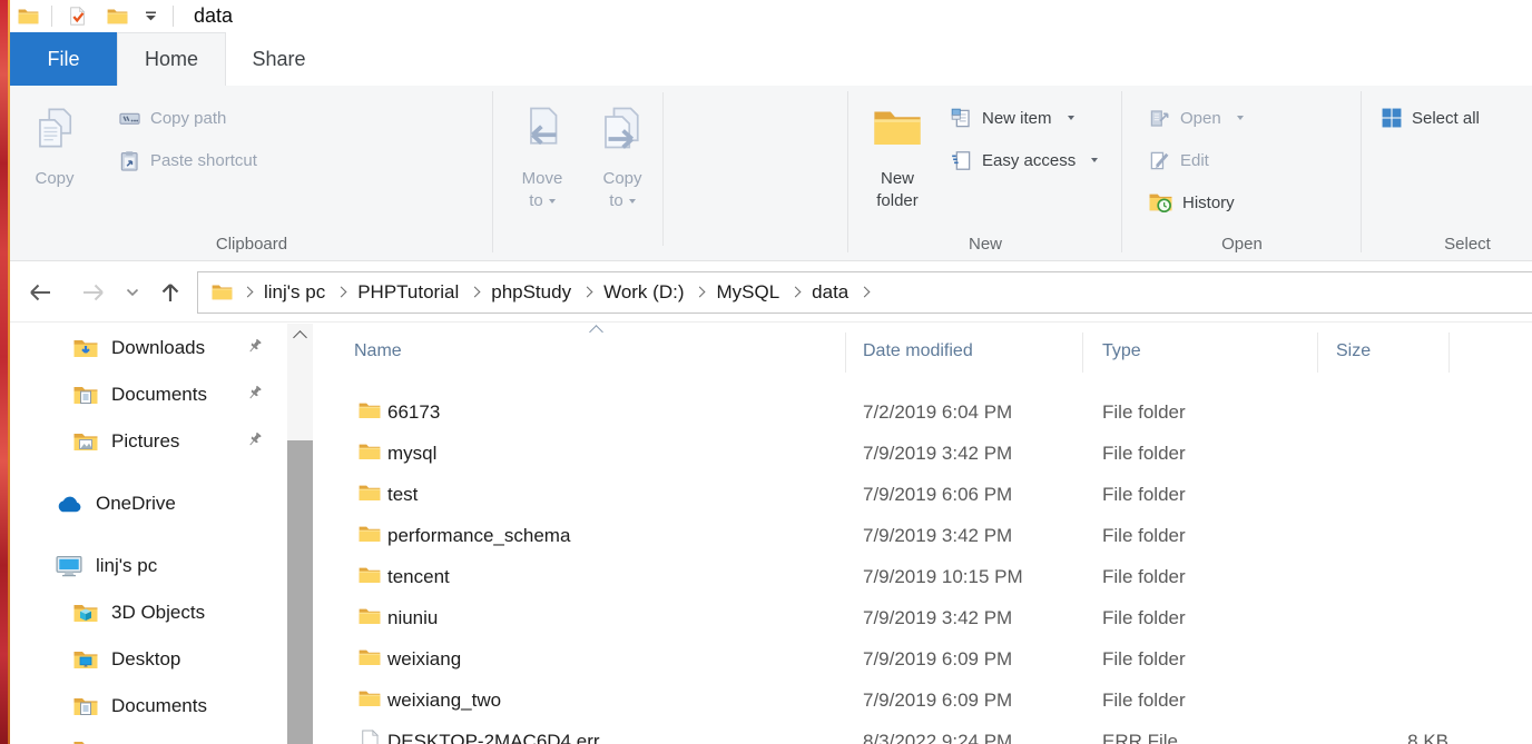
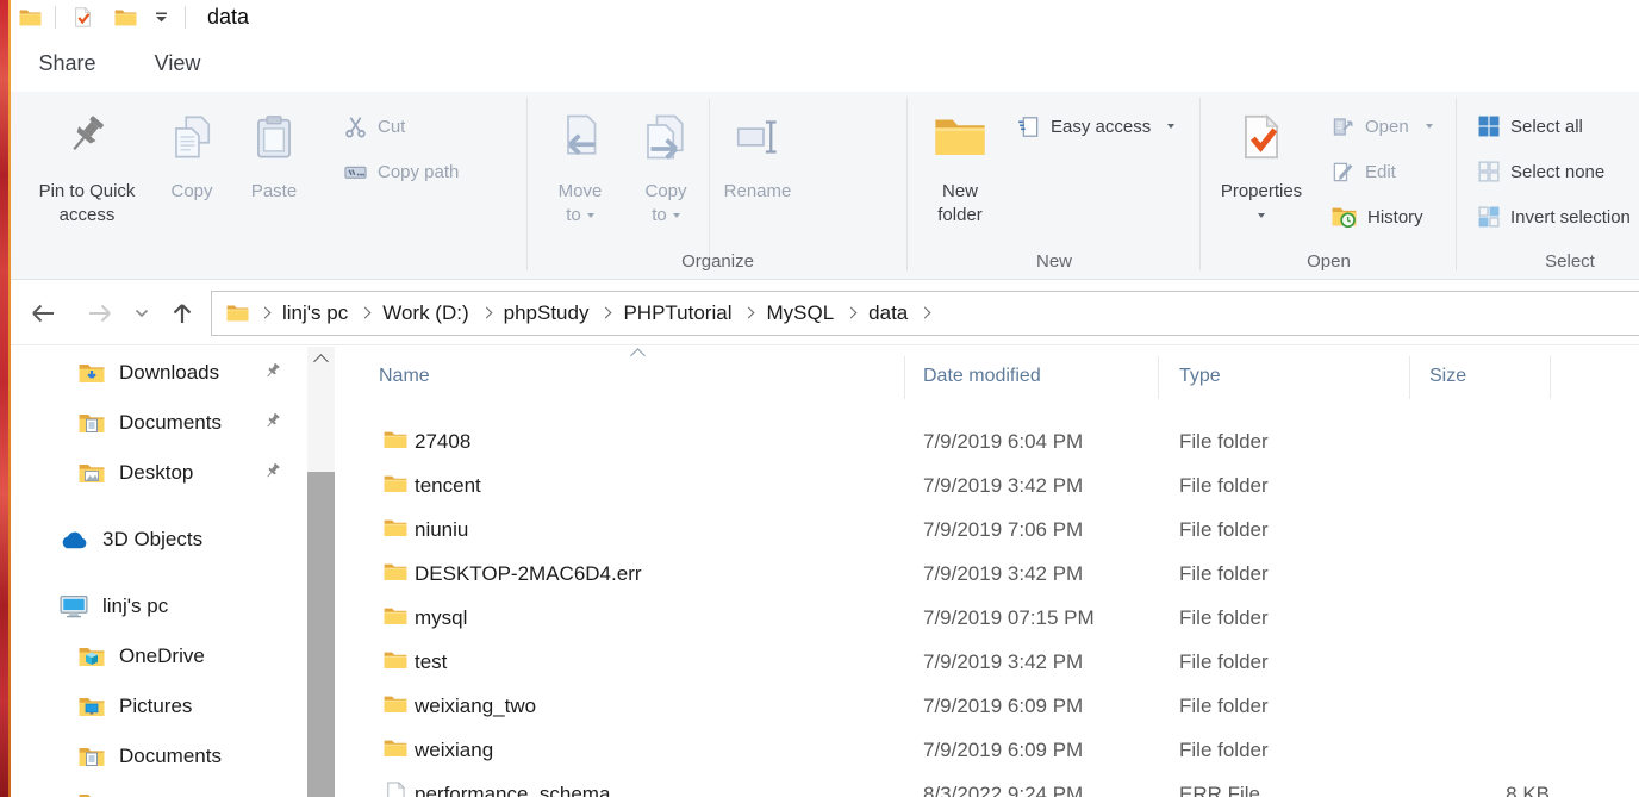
  data
- File
- Home
  Share
+ View
+ Pin to Quick
+ access
  Copy
+ Paste
+ Cut
  Copy path
- Paste shortcut
- Clipboard
  Move
  to
  Copy
  to
+ Rename
+ Organize
  New
  folder
- New item
  Easy access
  New
+ Properties
  Open
  Edit
  History
  Open
  Select all
+ Select none
+ Invert selection
  Select
  linj's pc
- PHPTutorial
+ Work (D:)
  phpStudy
- Work (D:)
+ PHPTutorial
  MySQL
  data
  Downloads
  Documents
- Pictures
+ Desktop
- OneDrive
+ 3D Objects
  linj's pc
- 3D Objects
+ OneDrive
- Desktop
+ Pictures
  Documents
  Name
  Date modified
  Type
  Size
- 66173
+ 27408
- 7/2/2019 6:04 PM
+ 7/9/2019 6:04 PM
  File folder
- mysql
+ tencent
  7/9/2019 3:42 PM
  File folder
- test
+ niuniu
- 7/9/2019 6:06 PM
+ 7/9/2019 7:06 PM
  File folder
- performance_schema
+ DESKTOP-2MAC6D4.err
  7/9/2019 3:42 PM
  File folder
- tencent
+ mysql
- 7/9/2019 10:15 PM
+ 7/9/2019 07:15 PM
  File folder
- niuniu
+ test
  7/9/2019 3:42 PM
  File folder
- weixiang
+ weixiang_two
  7/9/2019 6:09 PM
  File folder
- weixiang_two
+ weixiang
  7/9/2019 6:09 PM
  File folder
- DESKTOP-2MAC6D4.err
+ performance_schema
  8/3/2022 9:24 PM
  ERR File
  8 KB
